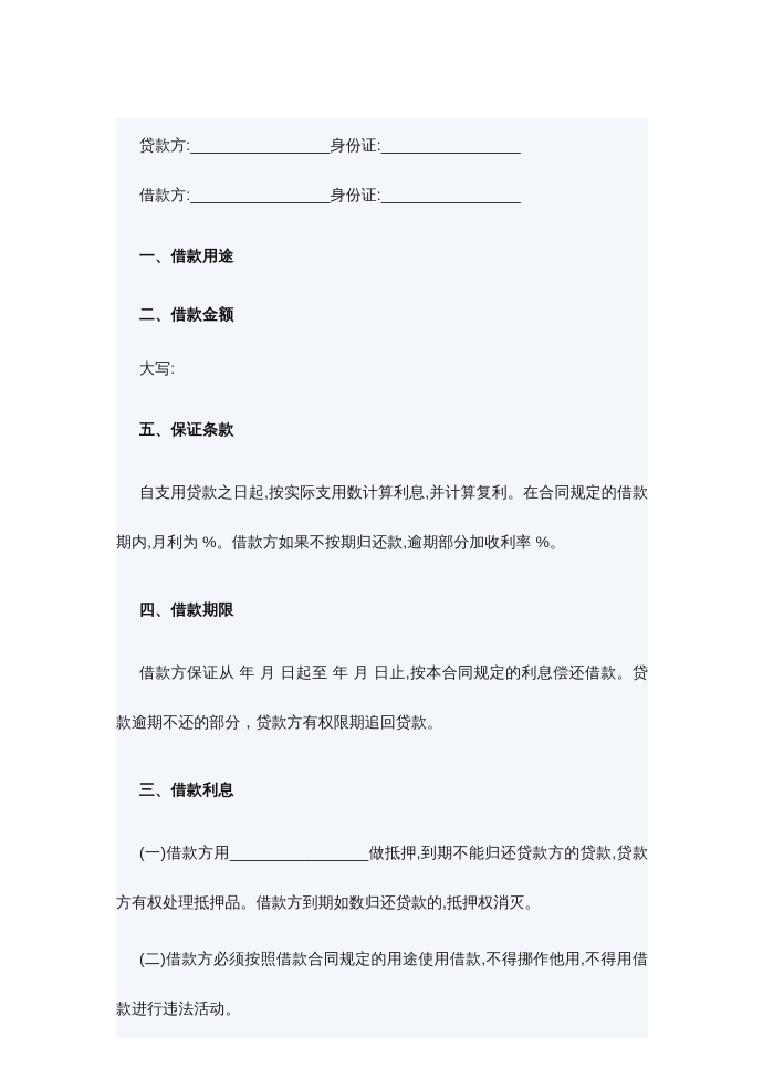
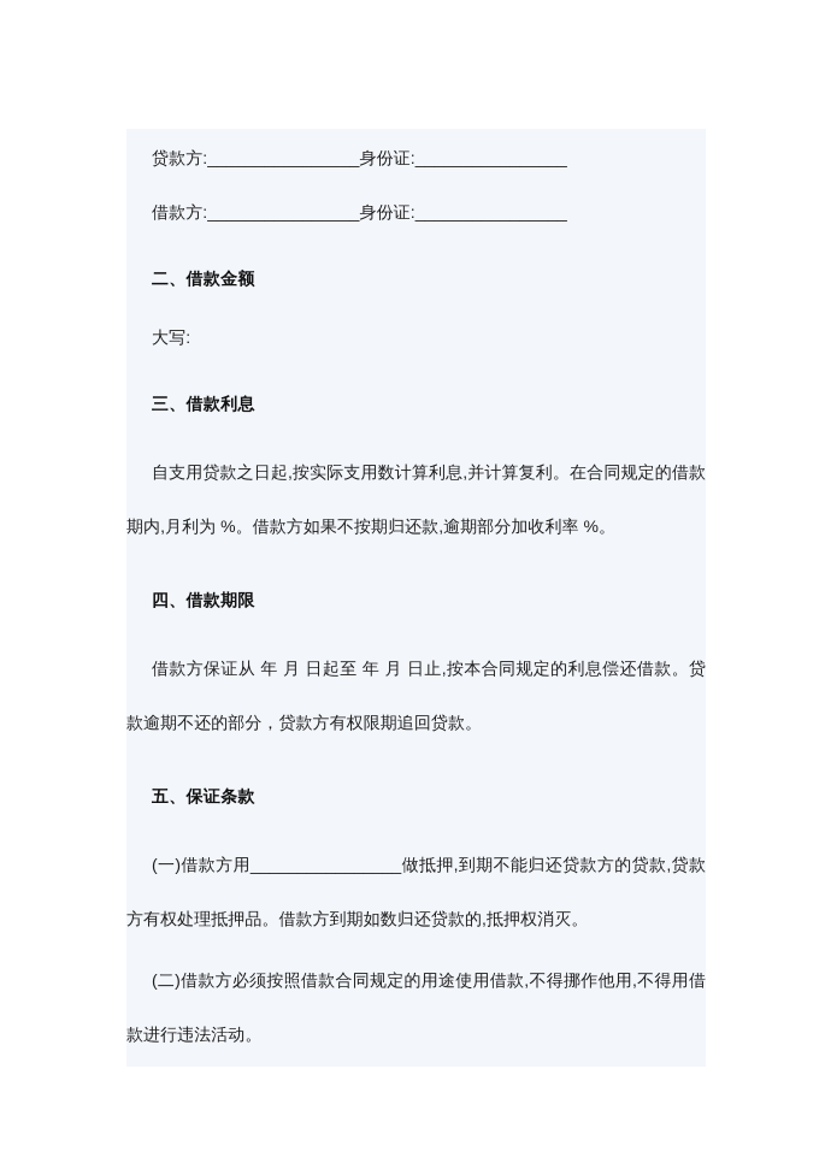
  贷款方:________________身份证:________________
  借款方:________________身份证:________________
- 一、借款用途
  二、借款金额
  大写:
- 五、保证条款
+ 三、借款利息
  自支用贷款之日起,按实际支用数计算利息,并计算复利。在合同规定的借款期内,月利为 %。借款方如果不按期归还款,逾期部分加收利率 %。
  四、借款期限
  借款方保证从 年 月 日起至 年 月 日止,按本合同规定的利息偿还借款。贷款逾期不还的部分，贷款方有权限期追回贷款。
- 三、借款利息
+ 五、保证条款
  (一)借款方用________________做抵押,到期不能归还贷款方的贷款,贷款方有权处理抵押品。借款方到期如数归还贷款的,抵押权消灭。
  (二)借款方必须按照借款合同规定的用途使用借款,不得挪作他用,不得用借款进行违法活动。
